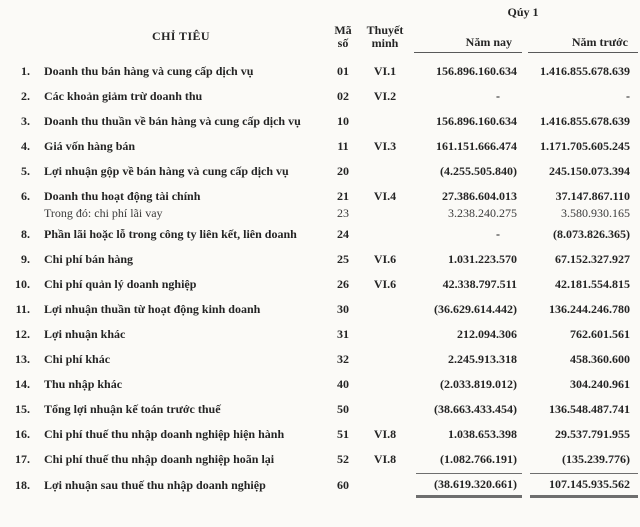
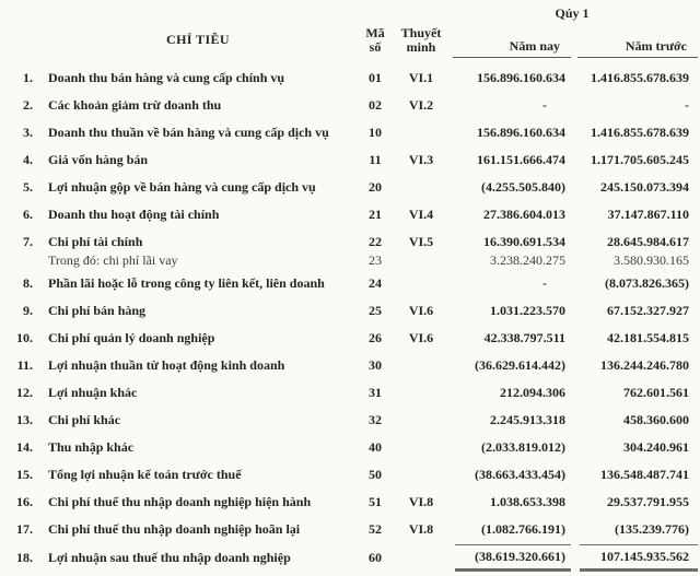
  Qúy 1
  CHỈ TIÊU
  Mã
  số
  Thuyết
  minh
  Năm nay
  Năm trước
  1.
- Doanh thu bán hàng và cung cấp dịch vụ
+ Doanh thu bán hàng và cung cấp chính vụ
  01
  VI.1
  156.896.160.634
  1.416.855.678.639
  2.
  Các khoản giảm trừ doanh thu
  02
  VI.2
  -
  -
  3.
  Doanh thu thuần về bán hàng và cung cấp dịch vụ
  10
  156.896.160.634
  1.416.855.678.639
  4.
  Giá vốn hàng bán
  11
  VI.3
  161.151.666.474
  1.171.705.605.245
  5.
  Lợi nhuận gộp về bán hàng và cung cấp dịch vụ
  20
  (4.255.505.840)
  245.150.073.394
  6.
  Doanh thu hoạt động tài chính
  21
  VI.4
  27.386.604.013
  37.147.867.110
+ 7.
+ Chi phí tài chính
+ 22
+ VI.5
+ 16.390.691.534
+ 28.645.984.617
  Trong đó: chi phí lãi vay
  23
  3.238.240.275
  3.580.930.165
  8.
  Phần lãi hoặc lỗ trong công ty liên kết, liên doanh
  24
  -
  (8.073.826.365)
  9.
  Chi phí bán hàng
  25
  VI.6
  1.031.223.570
  67.152.327.927
  10.
  Chi phí quản lý doanh nghiệp
  26
  VI.6
  42.338.797.511
  42.181.554.815
  11.
  Lợi nhuận thuần từ hoạt động kinh doanh
  30
  (36.629.614.442)
  136.244.246.780
  12.
  Lợi nhuận khác
  31
  212.094.306
  762.601.561
  13.
  Chi phí khác
  32
  2.245.913.318
  458.360.600
  14.
  Thu nhập khác
  40
  (2.033.819.012)
  304.240.961
  15.
  Tổng lợi nhuận kế toán trước thuế
  50
  (38.663.433.454)
  136.548.487.741
  16.
  Chi phí thuế thu nhập doanh nghiệp hiện hành
  51
  VI.8
  1.038.653.398
  29.537.791.955
  17.
  Chi phí thuế thu nhập doanh nghiệp hoãn lại
  52
  VI.8
  (1.082.766.191)
  (135.239.776)
  18.
  Lợi nhuận sau thuế thu nhập doanh nghiệp
  60
  (38.619.320.661)
  107.145.935.562
